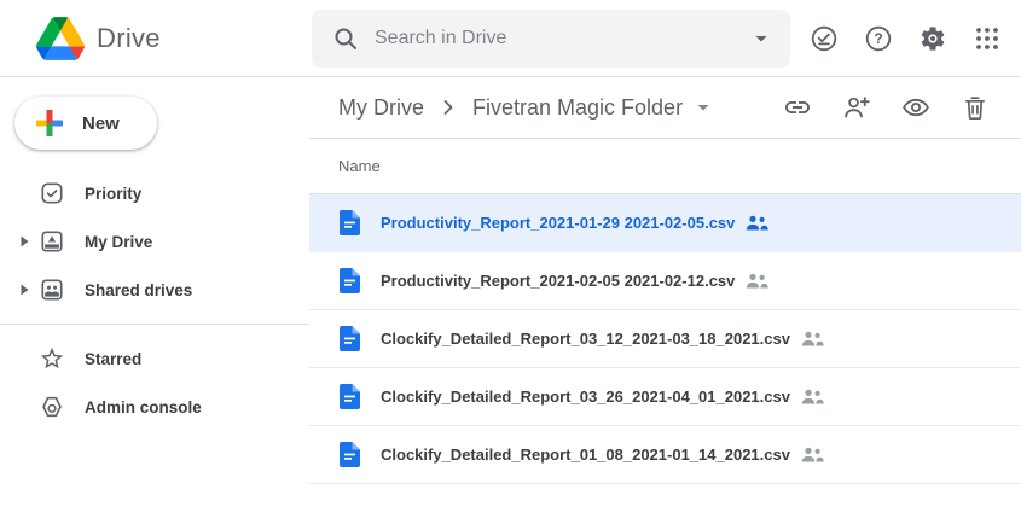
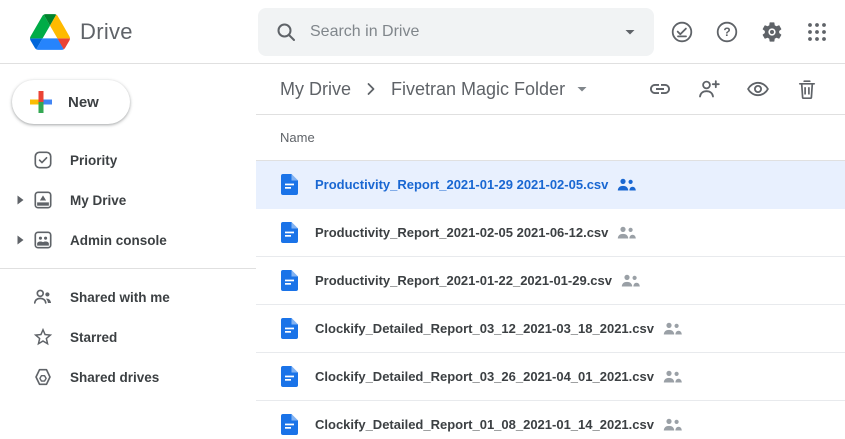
  Drive
  Search in Drive
  ?
  New
  Priority
  My Drive
- Shared drives
+ Admin console
+ Shared with me
  Starred
- Admin console
+ Shared drives
  My Drive
  Fivetran Magic Folder
  Name
  Productivity_Report_2021-01-29 2021-02-05.csv
- Productivity_Report_2021-02-05 2021-02-12.csv
+ Productivity_Report_2021-02-05 2021-06-12.csv
+ Productivity_Report_2021-01-22_2021-01-29.csv
  Clockify_Detailed_Report_03_12_2021-03_18_2021.csv
  Clockify_Detailed_Report_03_26_2021-04_01_2021.csv
  Clockify_Detailed_Report_01_08_2021-01_14_2021.csv
